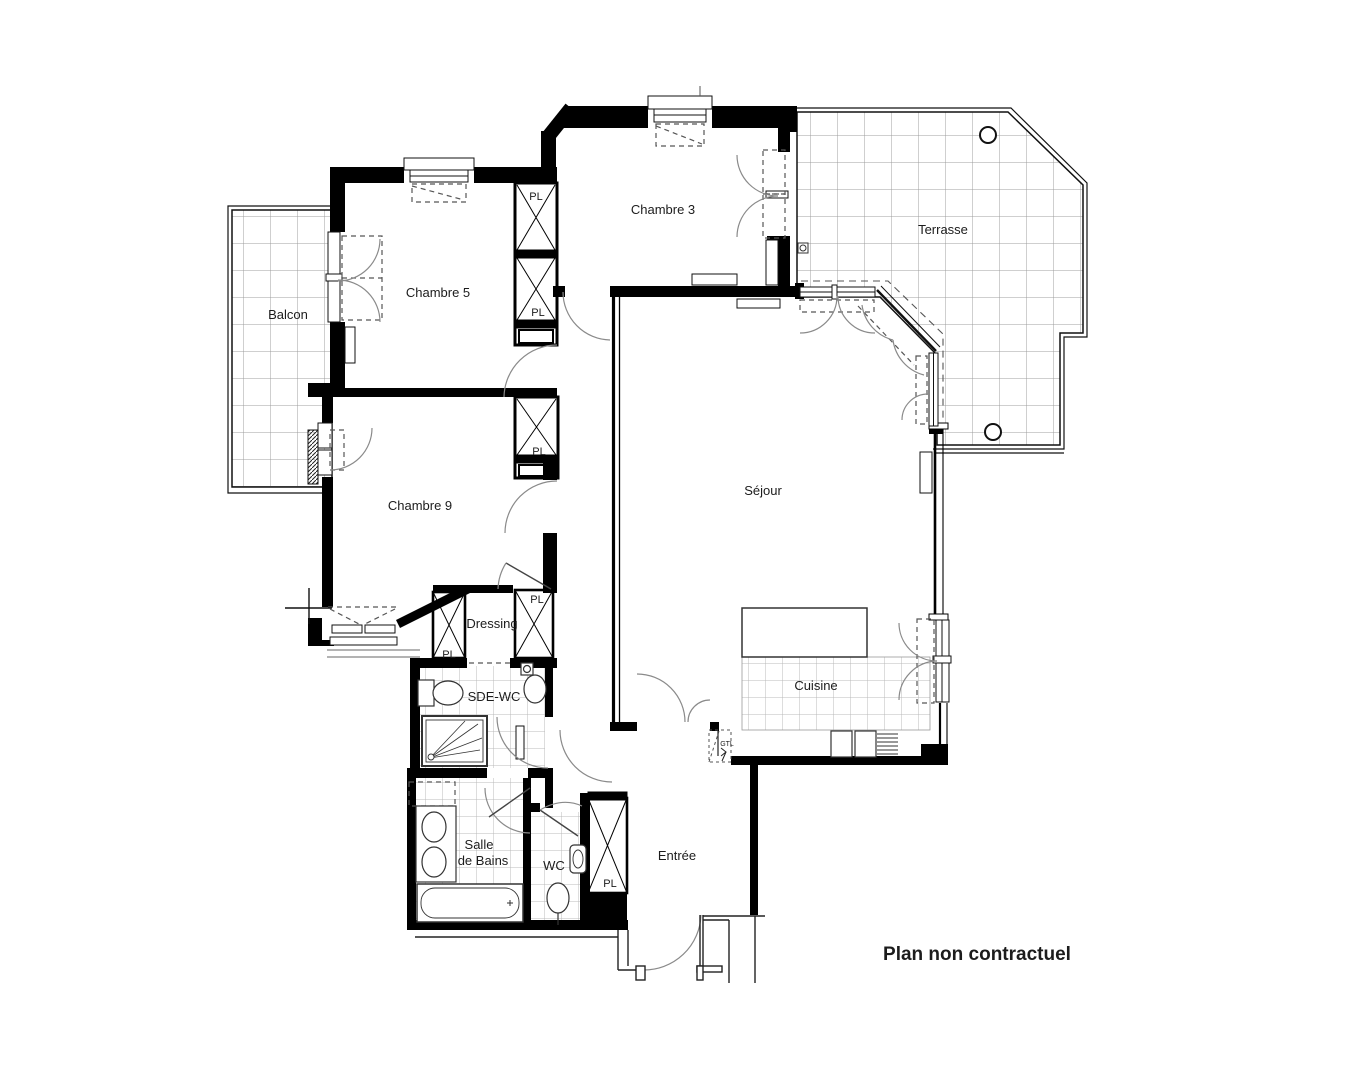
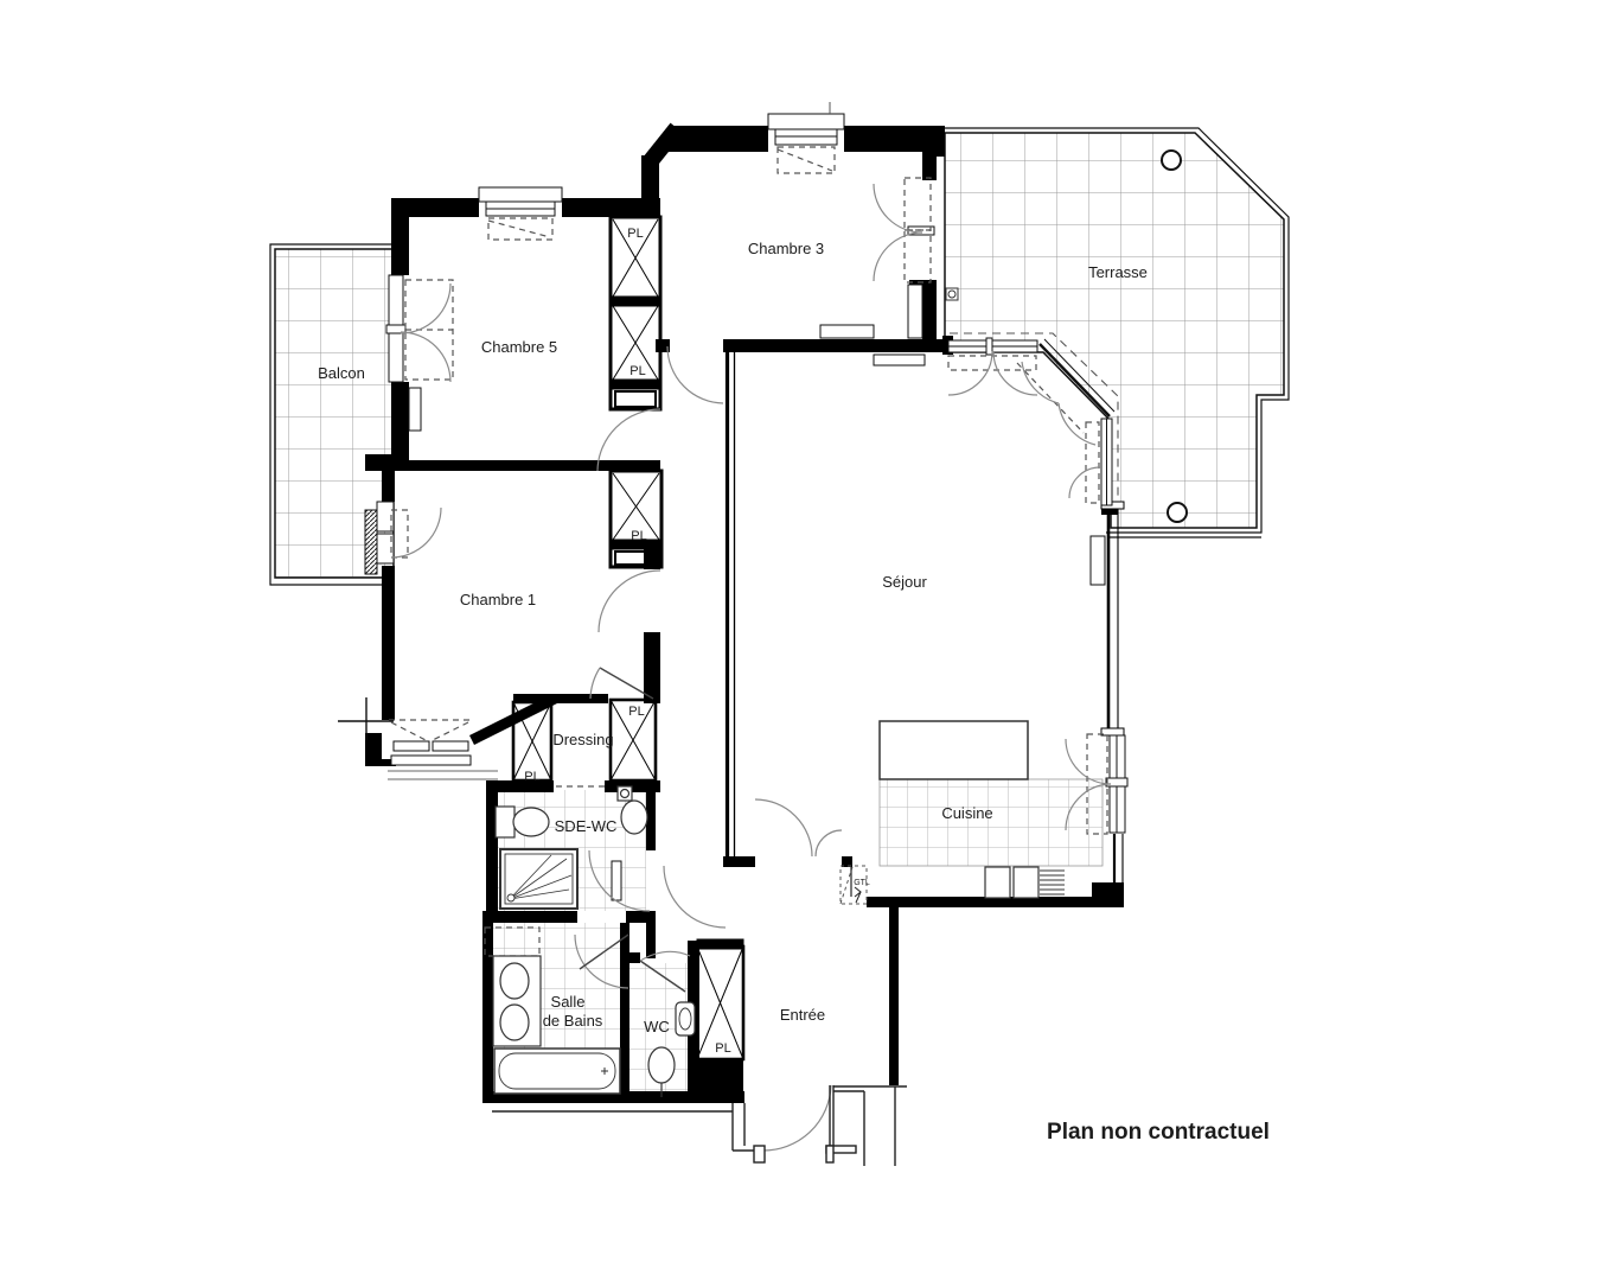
  Balcon
  Chambre 5
  Chambre 3
  Terrasse
- Chambre 9
+ Chambre 1
  Séjour
  Dressing
  SDE-WC
  Cuisine
  Salle
  de Bains
  WC
  Entrée
  PL
  PL
  PL
  PL
  PL
  PL
  Plan non contractuel
